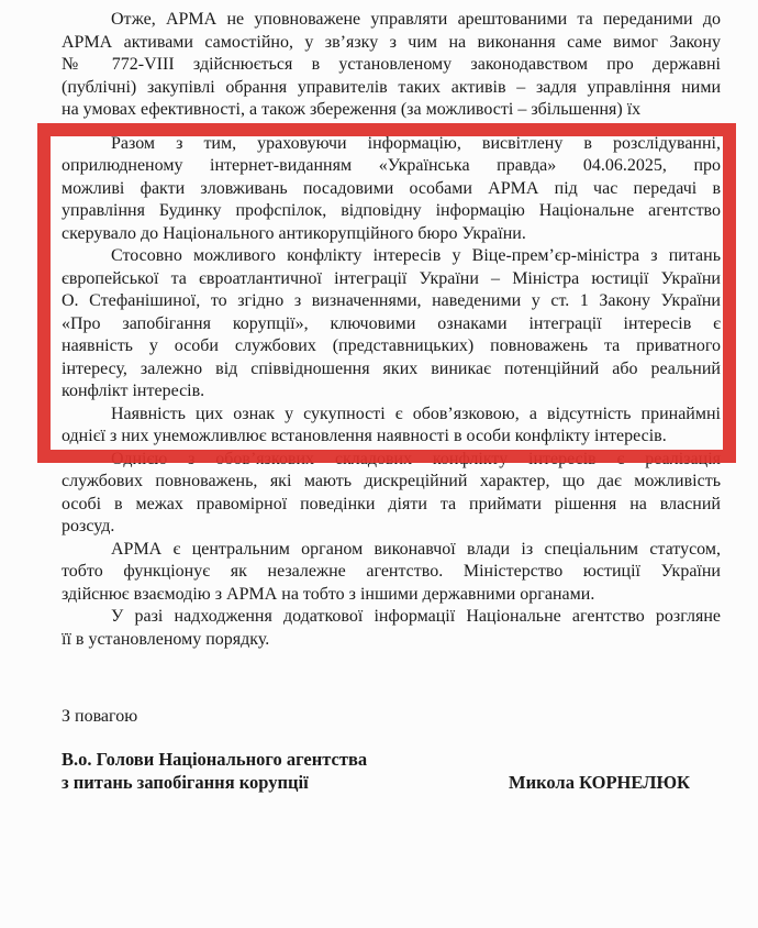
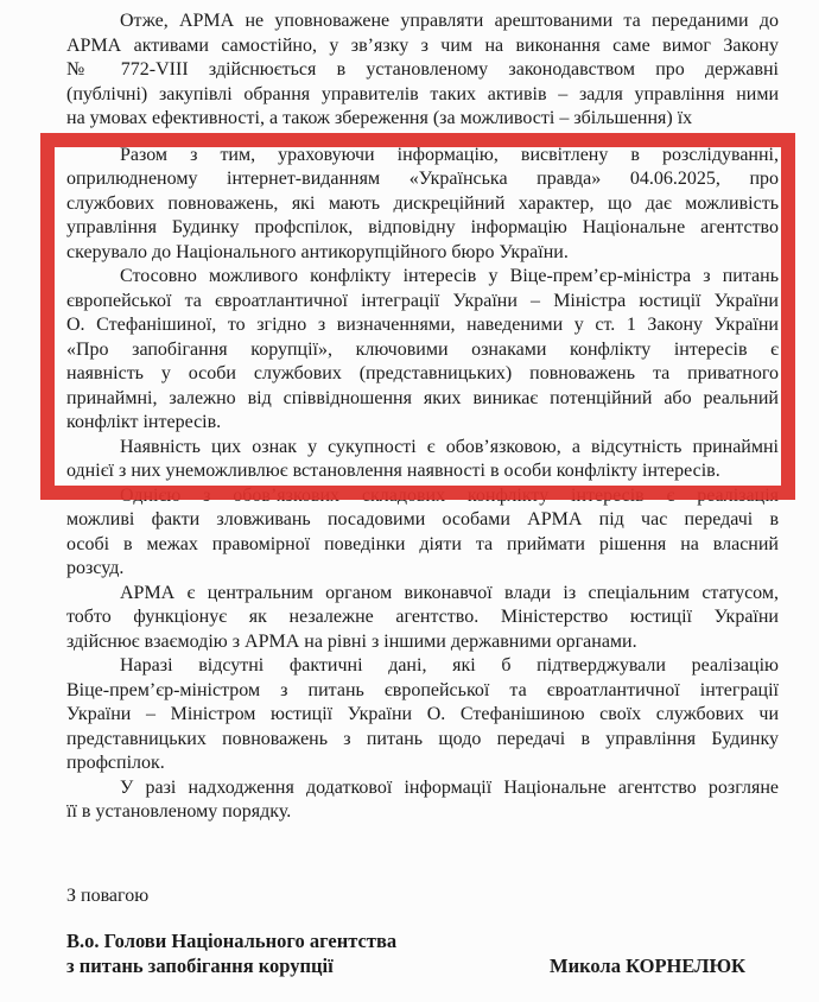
  Отже, АРМА не уповноважене управляти арештованими та переданими до
  АРМА активами самостійно, у зв’язку з чим на виконання саме вимог Закону
  № 772-VIII здійснюється в установленому законодавством про державні
  (публічні) закупівлі обрання управителів таких активів – задля управління ними
  на умовах ефективності, а також збереження (за можливості – збільшення) їх
  Разом з тим, ураховуючи інформацію, висвітлену в розслідуванні,
  оприлюдненому інтернет-виданням «Українська правда» 04.06.2025, про
- можливі факти зловживань посадовими особами АРМА під час передачі в
+ службових повноважень, які мають дискреційний характер, що дає можливість
  управління Будинку профспілок, відповідну інформацію Національне агентство
  скерувало до Національного антикорупційного бюро України.
  Стосовно можливого конфлікту інтересів у Віце-прем’єр-міністра з питань
  європейської та євроатлантичної інтеграції України – Міністра юстиції України
  О. Стефанішиної, то згідно з визначеннями, наведеними у ст. 1 Закону України
- «Про запобігання корупції», ключовими ознаками інтеграції інтересів є
+ «Про запобігання корупції», ключовими ознаками конфлікту інтересів є
  наявність у особи службових (представницьких) повноважень та приватного
- інтересу, залежно від співвідношення яких виникає потенційний або реальний
+ принаймні, залежно від співвідношення яких виникає потенційний або реальний
  конфлікт інтересів.
  Наявність цих ознак у сукупності є обов’язковою, а відсутність принаймні
  однієї з них унеможливлює встановлення наявності в особи конфлікту інтересів.
  Однією з обов’язкових складових конфлікту інтересів є реалізація
- службових повноважень, які мають дискреційний характер, що дає можливість
+ можливі факти зловживань посадовими особами АРМА під час передачі в
  особі в межах правомірної поведінки діяти та приймати рішення на власний
  розсуд.
  АРМА є центральним органом виконавчої влади із спеціальним статусом,
  тобто функціонує як незалежне агентство. Міністерство юстиції України
- здійснює взаємодію з АРМА на тобто з іншими державними органами.
+ здійснює взаємодію з АРМА на рівні з іншими державними органами.
+ Наразі відсутні фактичні дані, які б підтверджували реалізацію
+ Віце-прем’єр-міністром з питань європейської та євроатлантичної інтеграції
+ України – Міністром юстиції України О. Стефанішиною своїх службових чи
+ представницьких повноважень з питань щодо передачі в управління Будинку
+ профспілок.
  У разі надходження додаткової інформації Національне агентство розгляне
  її в установленому порядку.
  З повагою
  В.о. Голови Національного агентства
  з питань запобігання корупції
  Микола КОРНЕЛЮК
